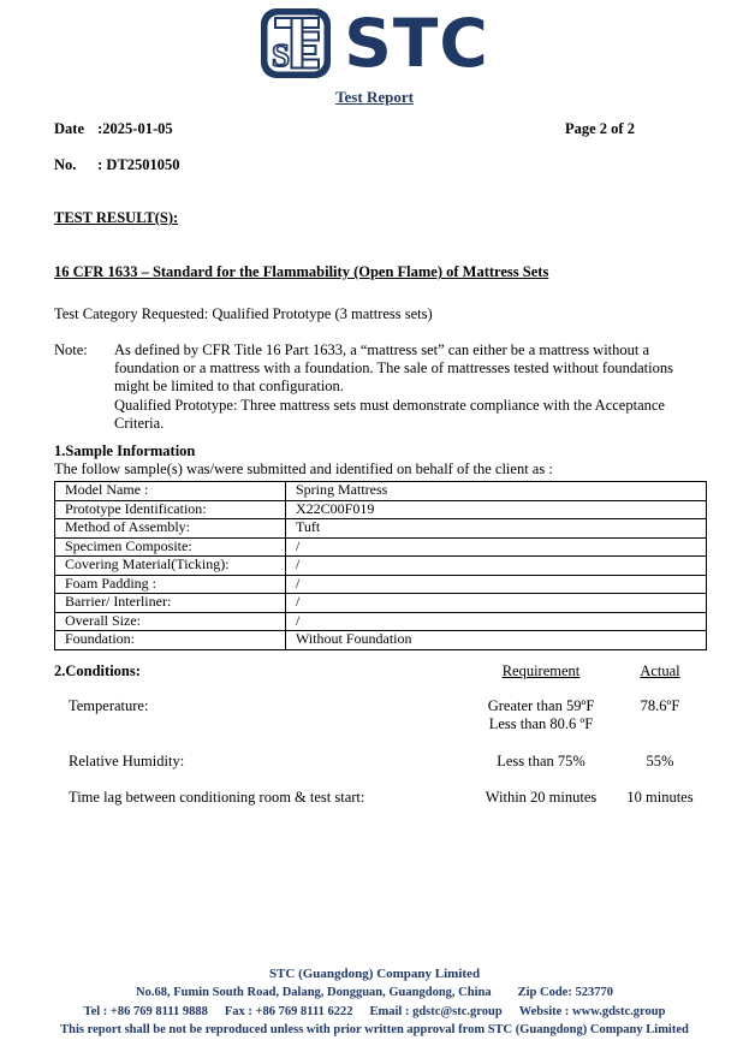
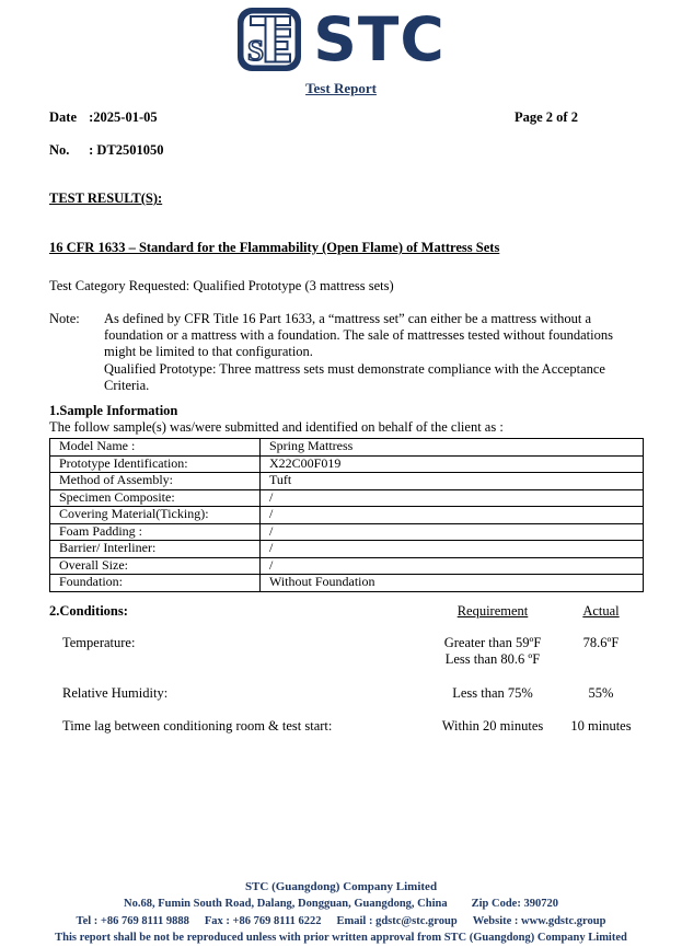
  S
  STC
  Test Report
  Date :2025-01-05
  Page 2 of 2
  No. : DT2501050
  TEST RESULT(S):
  16 CFR 1633 – Standard for the Flammability (Open Flame) of Mattress Sets
  Test Category Requested: Qualified Prototype (3 mattress sets)
  Note:
  As defined by CFR Title 16 Part 1633, a “mattress set” can either be a mattress without a
  foundation or a mattress with a foundation. The sale of mattresses tested without foundations
  might be limited to that configuration.
  Qualified Prototype: Three mattress sets must demonstrate compliance with the Acceptance
  Criteria.
  1.Sample Information
  The follow sample(s) was/were submitted and identified on behalf of the client as :
  Model Name :	Spring Mattress
  Prototype Identification:	X22C00F019
  Method of Assembly:	Tuft
  Specimen Composite:	/
  Covering Material(Ticking):	/
  Foam Padding :	/
  Barrier/ Interliner:	/
  Overall Size:	/
  Foundation:	Without Foundation
  2.Conditions:
  Requirement
  Actual
  Temperature:
  Greater than 59ºF
  Less than 80.6 ºF
  78.6ºF
  Relative Humidity:
  Less than 75%
  55%
  Time lag between conditioning room & test start:
  Within 20 minutes
  10 minutes
  STC (Guangdong) Company Limited
  No.68, Fumin South Road, Dalang, Dongguan, Guangdong, China
- Zip Code: 523770
+ Zip Code: 390720
  Tel : +86 769 8111 9888
  Fax : +86 769 8111 6222
  Email : gdstc@stc.group
  Website : www.gdstc.group
  This report shall be not be reproduced unless with prior written approval from STC (Guangdong) Company Limited
